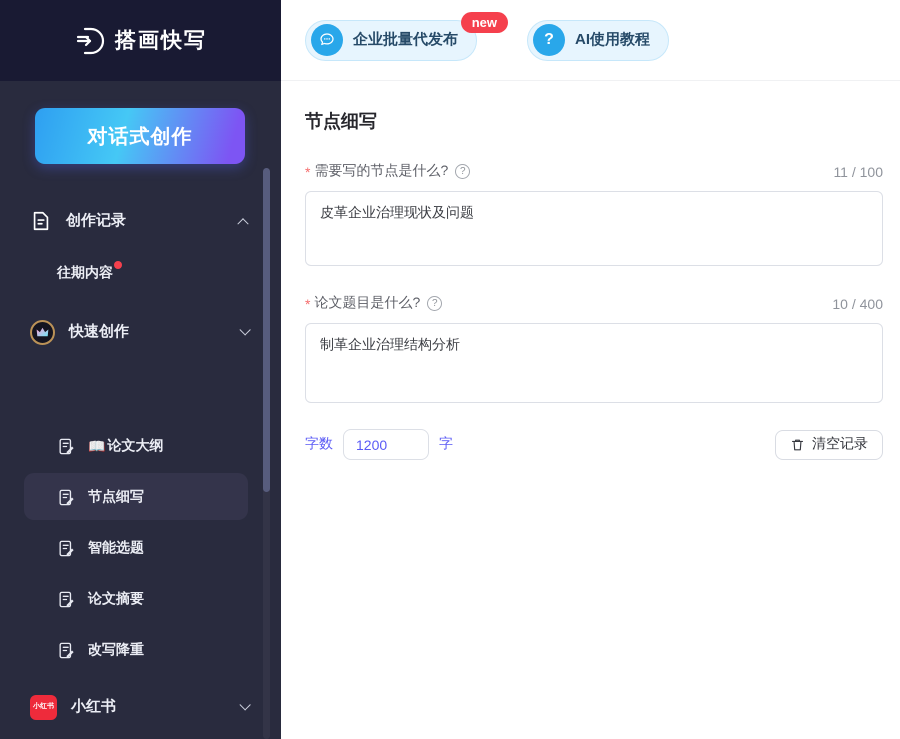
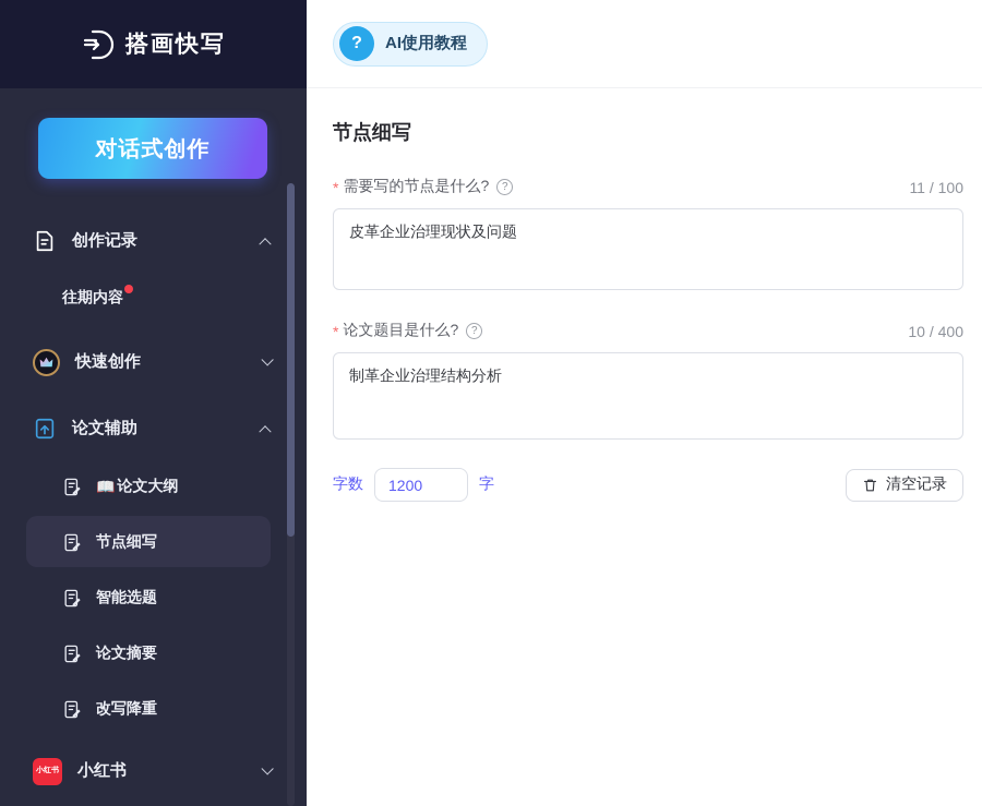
  搭画快写
  对话式创作
  创作记录
  往期内容
  快速创作
+ 论文辅助
  📖
  论文大纲
  节点细写
  智能选题
  论文摘要
  改写降重
  小红书
- 企业批量代发布
- new
  ?
  AI使用教程
  节点细写
  *
  需要写的节点是什么?
  ?
  11 / 100
  皮革企业治理现状及问题
  *
  论文题目是什么?
  ?
  10 / 400
  制革企业治理结构分析
  字数
  1200
  字
  清空记录
